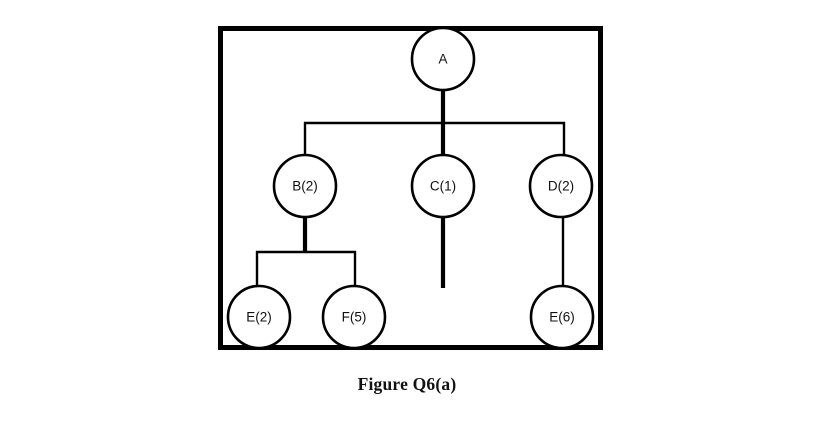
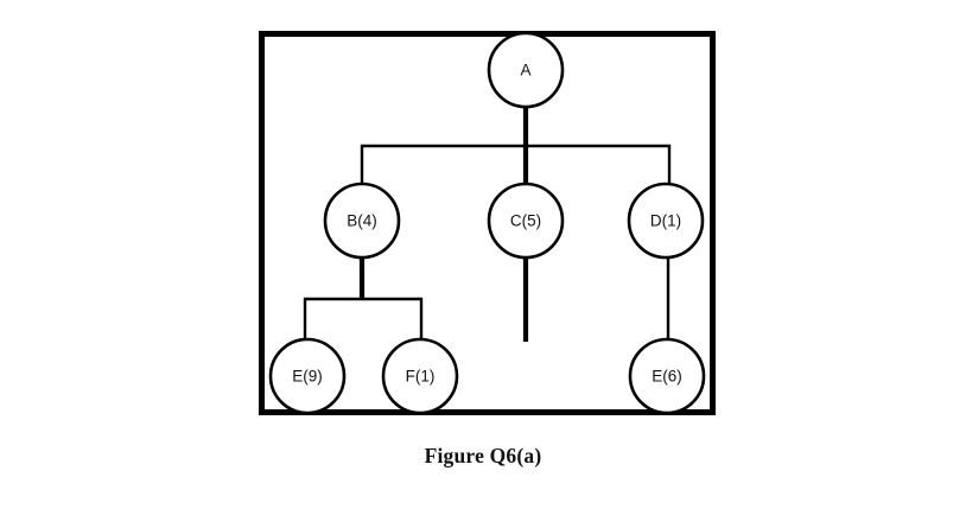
  A
- B(2)
+ B(4)
- C(1)
+ C(5)
- D(2)
+ D(1)
- E(2)
+ E(9)
- F(5)
+ F(1)
  E(6)
  Figure Q6(a)
